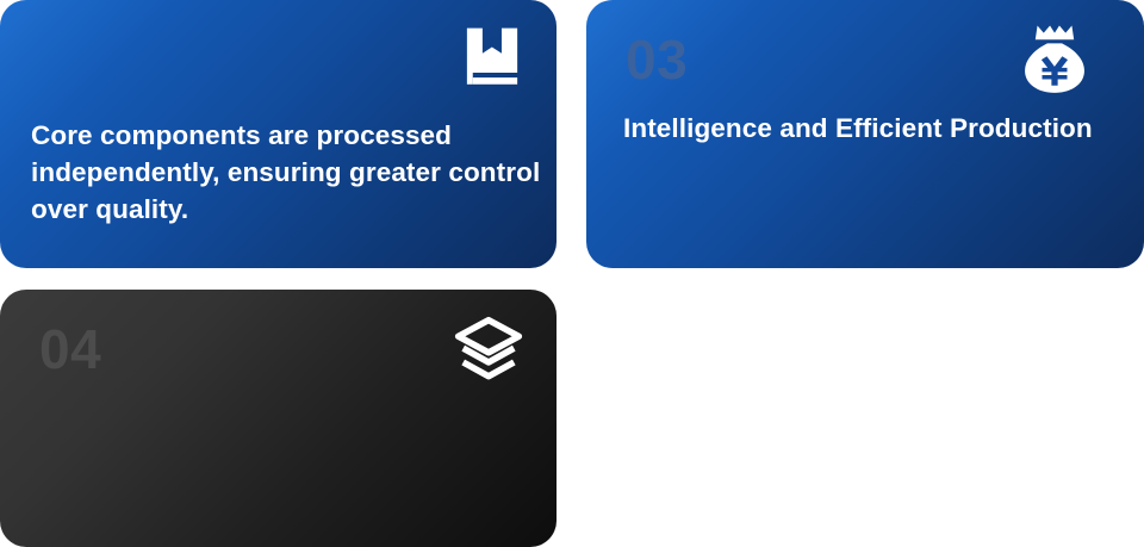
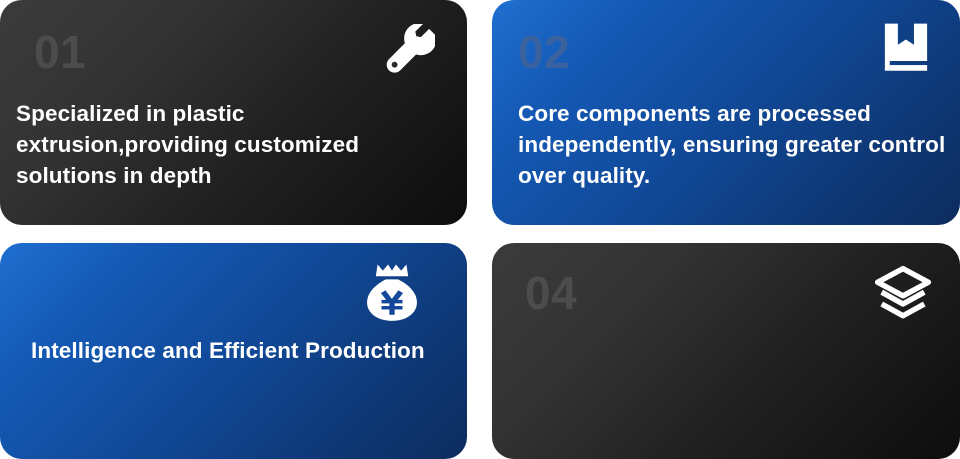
+ 01
+ Specialized in plastic extrusion,providing customized solutions in depth
+ 02
  Core components are processed independently, ensuring greater control over quality.
- 03
  Intelligence and Efficient Production
  04
